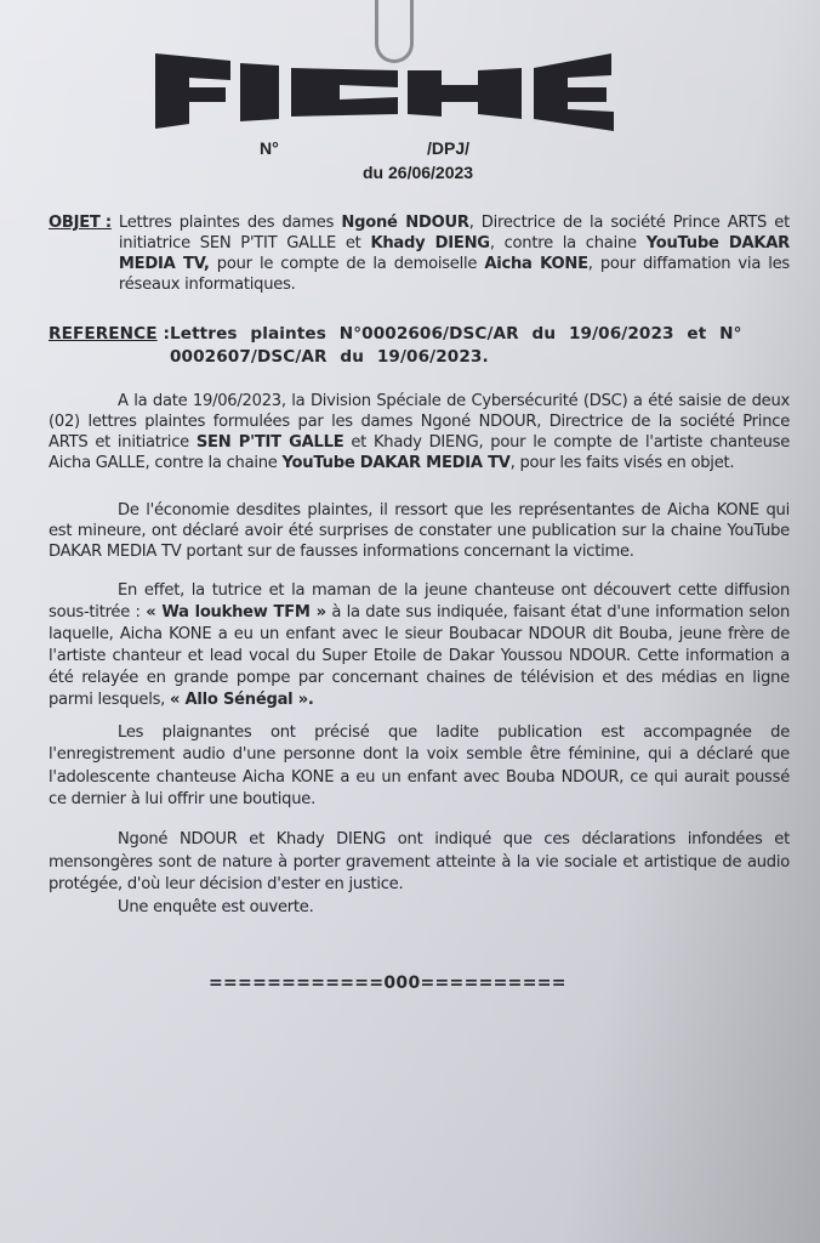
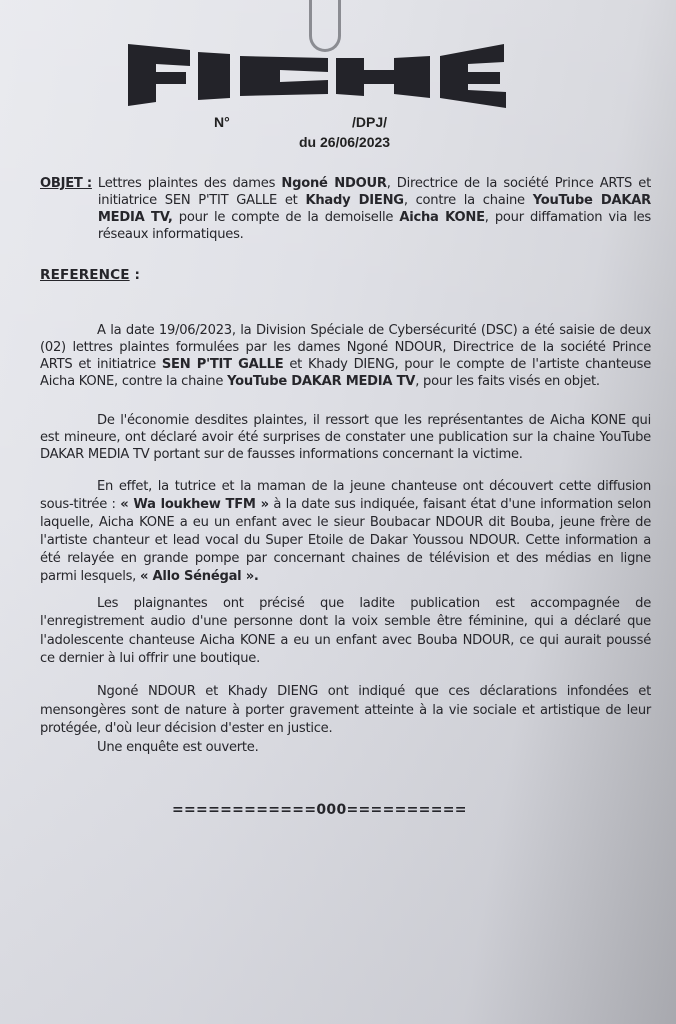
  N°
  /DPJ/
  du 26/06/2023
  OBJET :
  Lettres plaintes des dames Ngoné NDOUR, Directrice de la société Prince ARTS et initiatrice SEN P'TIT GALLE et Khady DIENG, contre la chaine YouTube DAKAR MEDIA TV, pour le compte de la demoiselle Aicha KONE, pour diffamation via les réseaux informatiques.
  REFERENCE :
- Lettres plaintes N°0002606/DSC/AR du 19/06/2023 et N° 0002607/DSC/AR du 19/06/2023.
- A la date 19/06/2023, la Division Spéciale de Cybersécurité (DSC) a été saisie de deux (02) lettres plaintes formulées par les dames Ngoné NDOUR, Directrice de la société Prince ARTS et initiatrice SEN P'TIT GALLE et Khady DIENG, pour le compte de l'artiste chanteuse Aicha GALLE, contre la chaine YouTube DAKAR MEDIA TV, pour les faits visés en objet.
+ A la date 19/06/2023, la Division Spéciale de Cybersécurité (DSC) a été saisie de deux (02) lettres plaintes formulées par les dames Ngoné NDOUR, Directrice de la société Prince ARTS et initiatrice SEN P'TIT GALLE et Khady DIENG, pour le compte de l'artiste chanteuse Aicha KONE, contre la chaine YouTube DAKAR MEDIA TV, pour les faits visés en objet.
  De l'économie desdites plaintes, il ressort que les représentantes de Aicha KONE qui est mineure, ont déclaré avoir été surprises de constater une publication sur la chaine YouTube DAKAR MEDIA TV portant sur de fausses informations concernant la victime.
  En effet, la tutrice et la maman de la jeune chanteuse ont découvert cette diffusion sous-titrée : « Wa loukhew TFM » à la date sus indiquée, faisant état d'une information selon laquelle, Aicha KONE a eu un enfant avec le sieur Boubacar NDOUR dit Bouba, jeune frère de l'artiste chanteur et lead vocal du Super Etoile de Dakar Youssou NDOUR. Cette information a été relayée en grande pompe par concernant chaines de télévision et des médias en ligne parmi lesquels, « Allo Sénégal ».
  Les plaignantes ont précisé que ladite publication est accompagnée de l'enregistrement audio d'une personne dont la voix semble être féminine, qui a déclaré que l'adolescente chanteuse Aicha KONE a eu un enfant avec Bouba NDOUR, ce qui aurait poussé ce dernier à lui offrir une boutique.
- Ngoné NDOUR et Khady DIENG ont indiqué que ces déclarations infondées et mensongères sont de nature à porter gravement atteinte à la vie sociale et artistique de audio protégée, d'où leur décision d'ester en justice.
+ Ngoné NDOUR et Khady DIENG ont indiqué que ces déclarations infondées et mensongères sont de nature à porter gravement atteinte à la vie sociale et artistique de leur protégée, d'où leur décision d'ester en justice.
  Une enquête est ouverte.
  ============000==========
